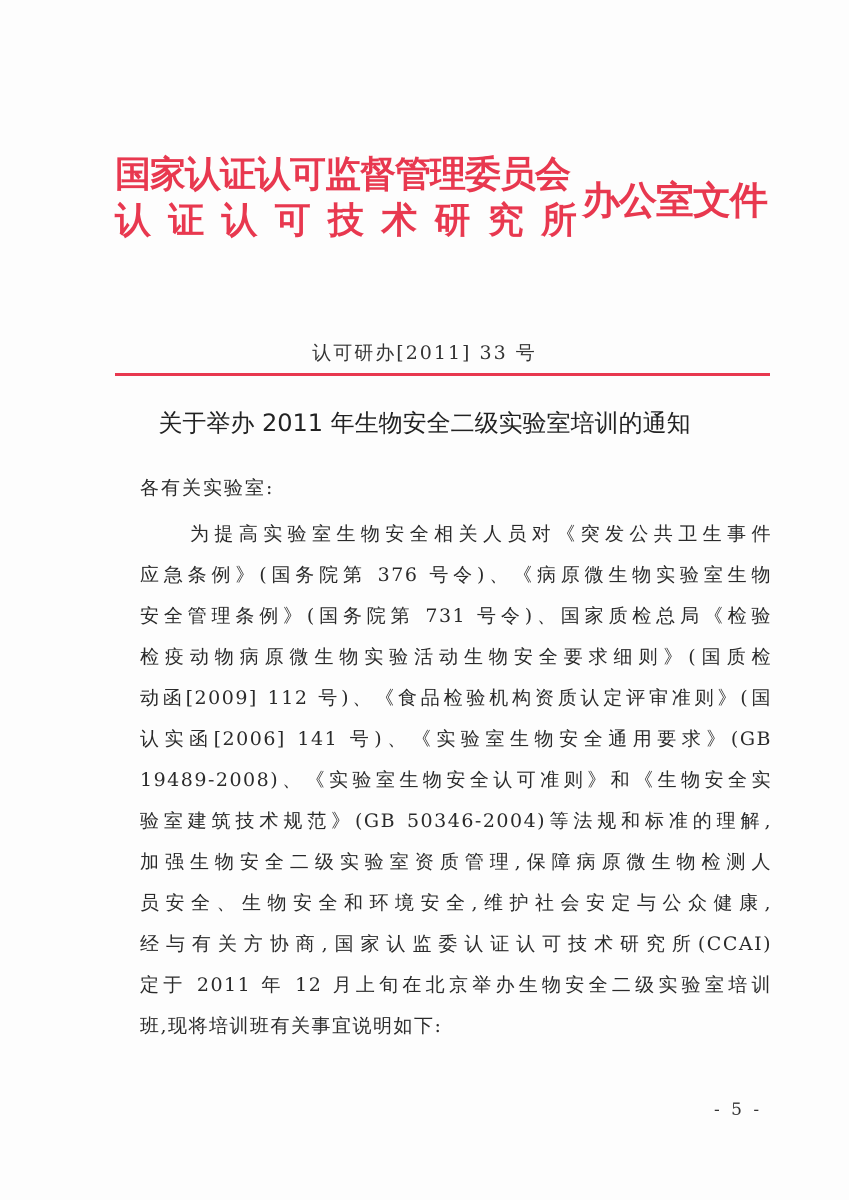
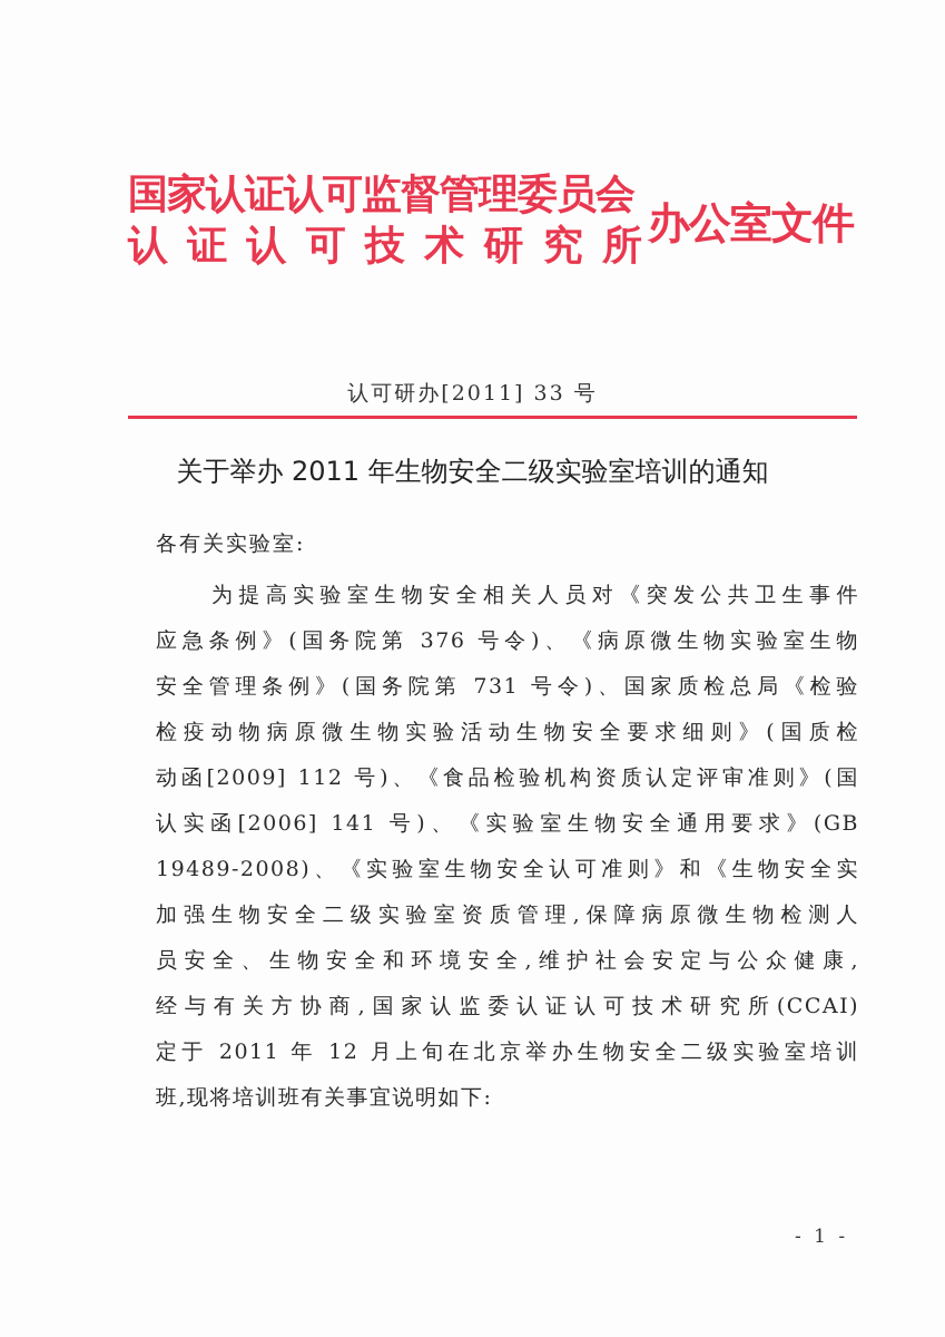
  国家认证认可监督管理委员会
  认
  证
  认
  可
  技
  术
  研
  究
  所
  办公室文件
  认可研办[2011] 33 号
  关于举办 2011 年生物安全二级实验室培训的通知
  各有关实验室:
  为提高实验室生物安全相关人员对《突发公共卫生事件
  应急条例》(国务院第 376 号令)、《病原微生物实验室生物
  安全管理条例》(国务院第 731 号令)、国家质检总局《检验
  检疫动物病原微生物实验活动生物安全要求细则》(国质检
  动函[2009] 112 号)、《食品检验机构资质认定评审准则》(国
  认实函[2006] 141 号)、《实验室生物安全通用要求》(GB
  19489-2008)、《实验室生物安全认可准则》和《生物安全实
- 验室建筑技术规范》(GB 50346-2004)等法规和标准的理解,
  加强生物安全二级实验室资质管理,保障病原微生物检测人
  员安全、生物安全和环境安全,维护社会安定与公众健康,
  经与有关方协商,国家认监委认证认可技术研究所(CCAI)
  定于 2011 年 12 月上旬在北京举办生物安全二级实验室培训
  班,现将培训班有关事宜说明如下:
- - 5 -
+ - 1 -
